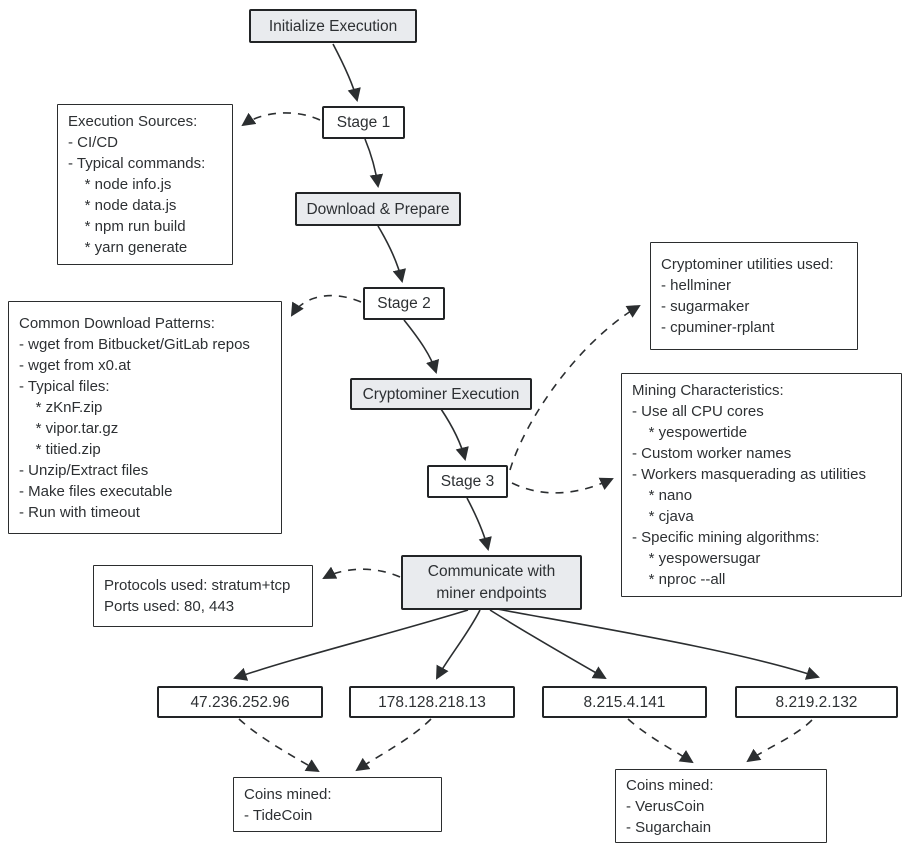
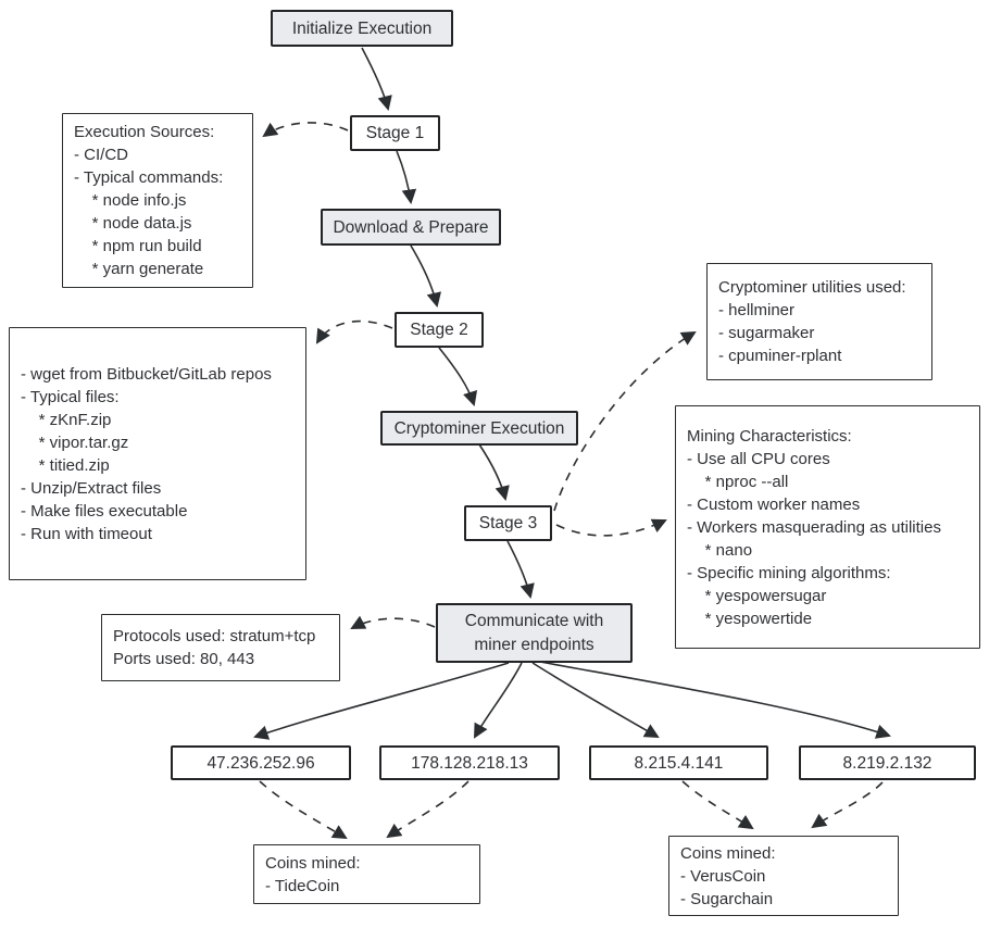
  Initialize Execution
  Stage 1
  Download & Prepare
  Stage 2
  Cryptominer Execution
  Stage 3
  Communicate with miner endpoints
  47.236.252.96
  178.128.218.13
  8.215.4.141
  8.219.2.132
  Execution Sources:
  - CI/CD
  - Typical commands:
  * node info.js
  * node data.js
  * npm run build
  * yarn generate
- Common Download Patterns:
  - wget from Bitbucket/GitLab repos
- - wget from x0.at
  - Typical files:
  * zKnF.zip
  * vipor.tar.gz
  * titied.zip
  - Unzip/Extract files
  - Make files executable
  - Run with timeout
  Cryptominer utilities used:
  - hellminer
  - sugarmaker
  - cpuminer-rplant
  Mining Characteristics:
  - Use all CPU cores
- * yespowertide
+ * nproc --all
  - Custom worker names
  - Workers masquerading as utilities
  * nano
- * cjava
  - Specific mining algorithms:
  * yespowersugar
- * nproc --all
+ * yespowertide
  Protocols used: stratum+tcp
  Ports used: 80, 443
  Coins mined:
  - TideCoin
  Coins mined:
  - VerusCoin
  - Sugarchain
